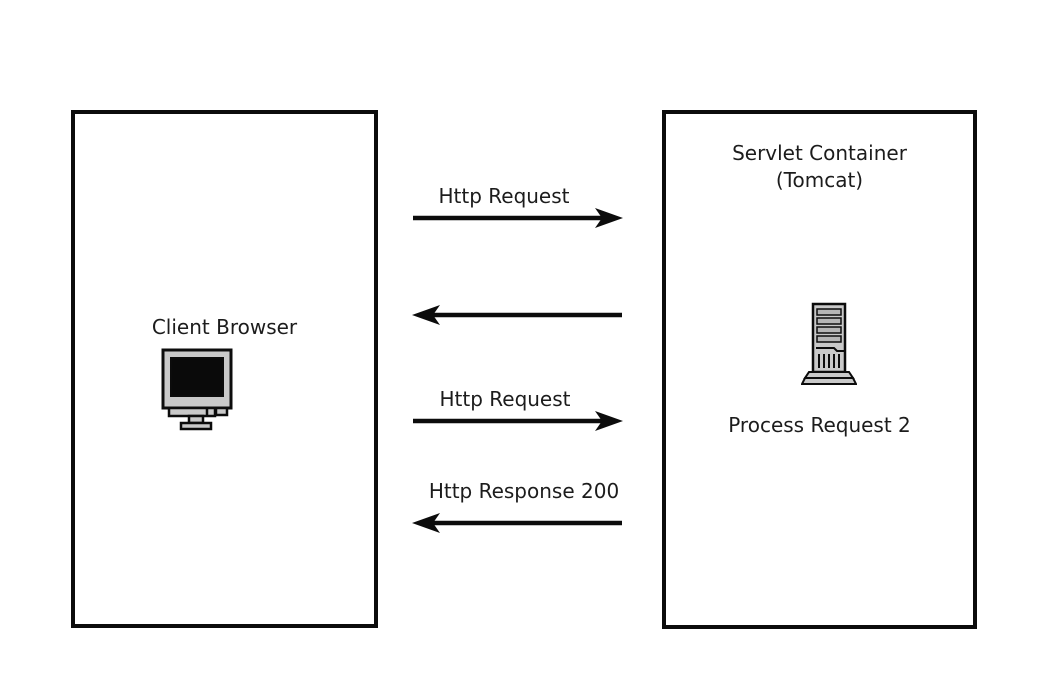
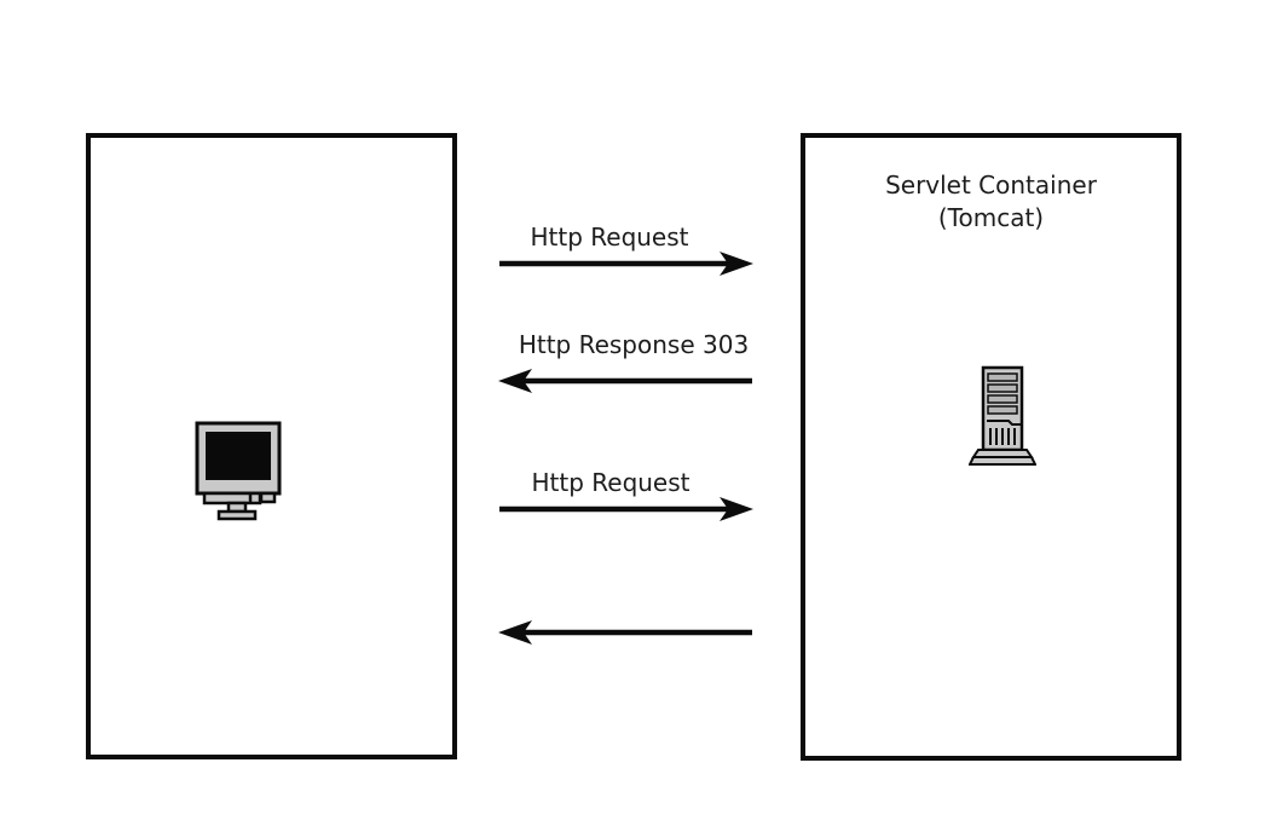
- Client Browser
  Servlet Container
  (Tomcat)
- Process Request 2
  Http Request
+ Http Response 303
  Http Request
- Http Response 200
